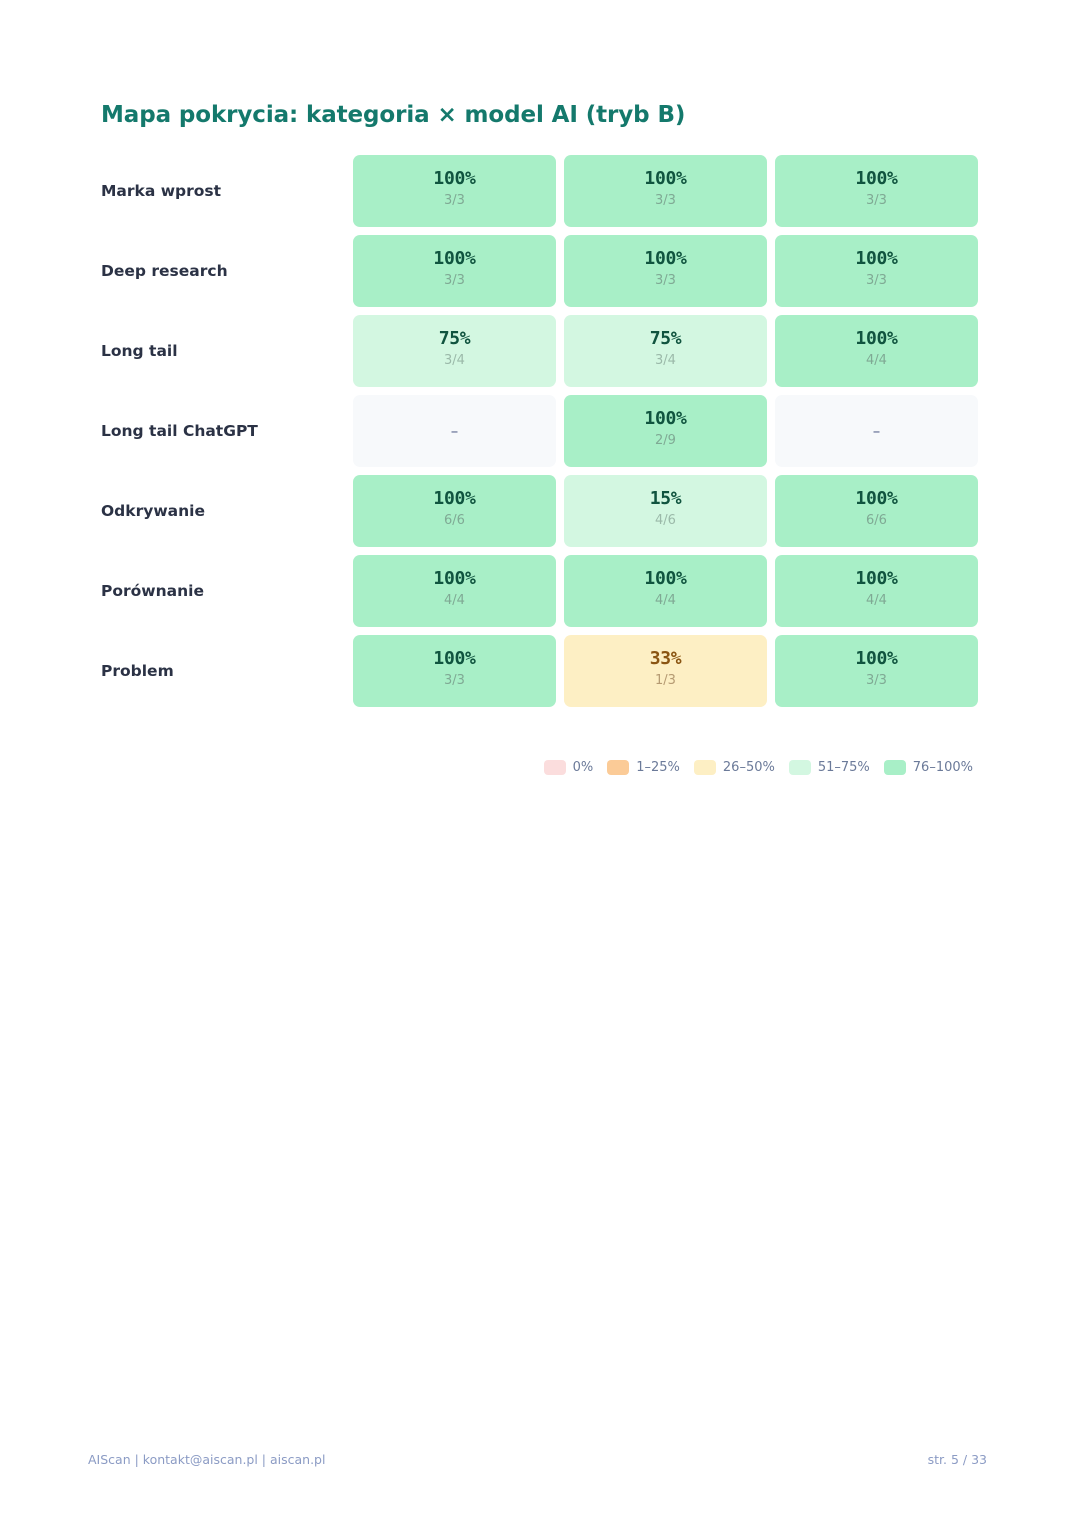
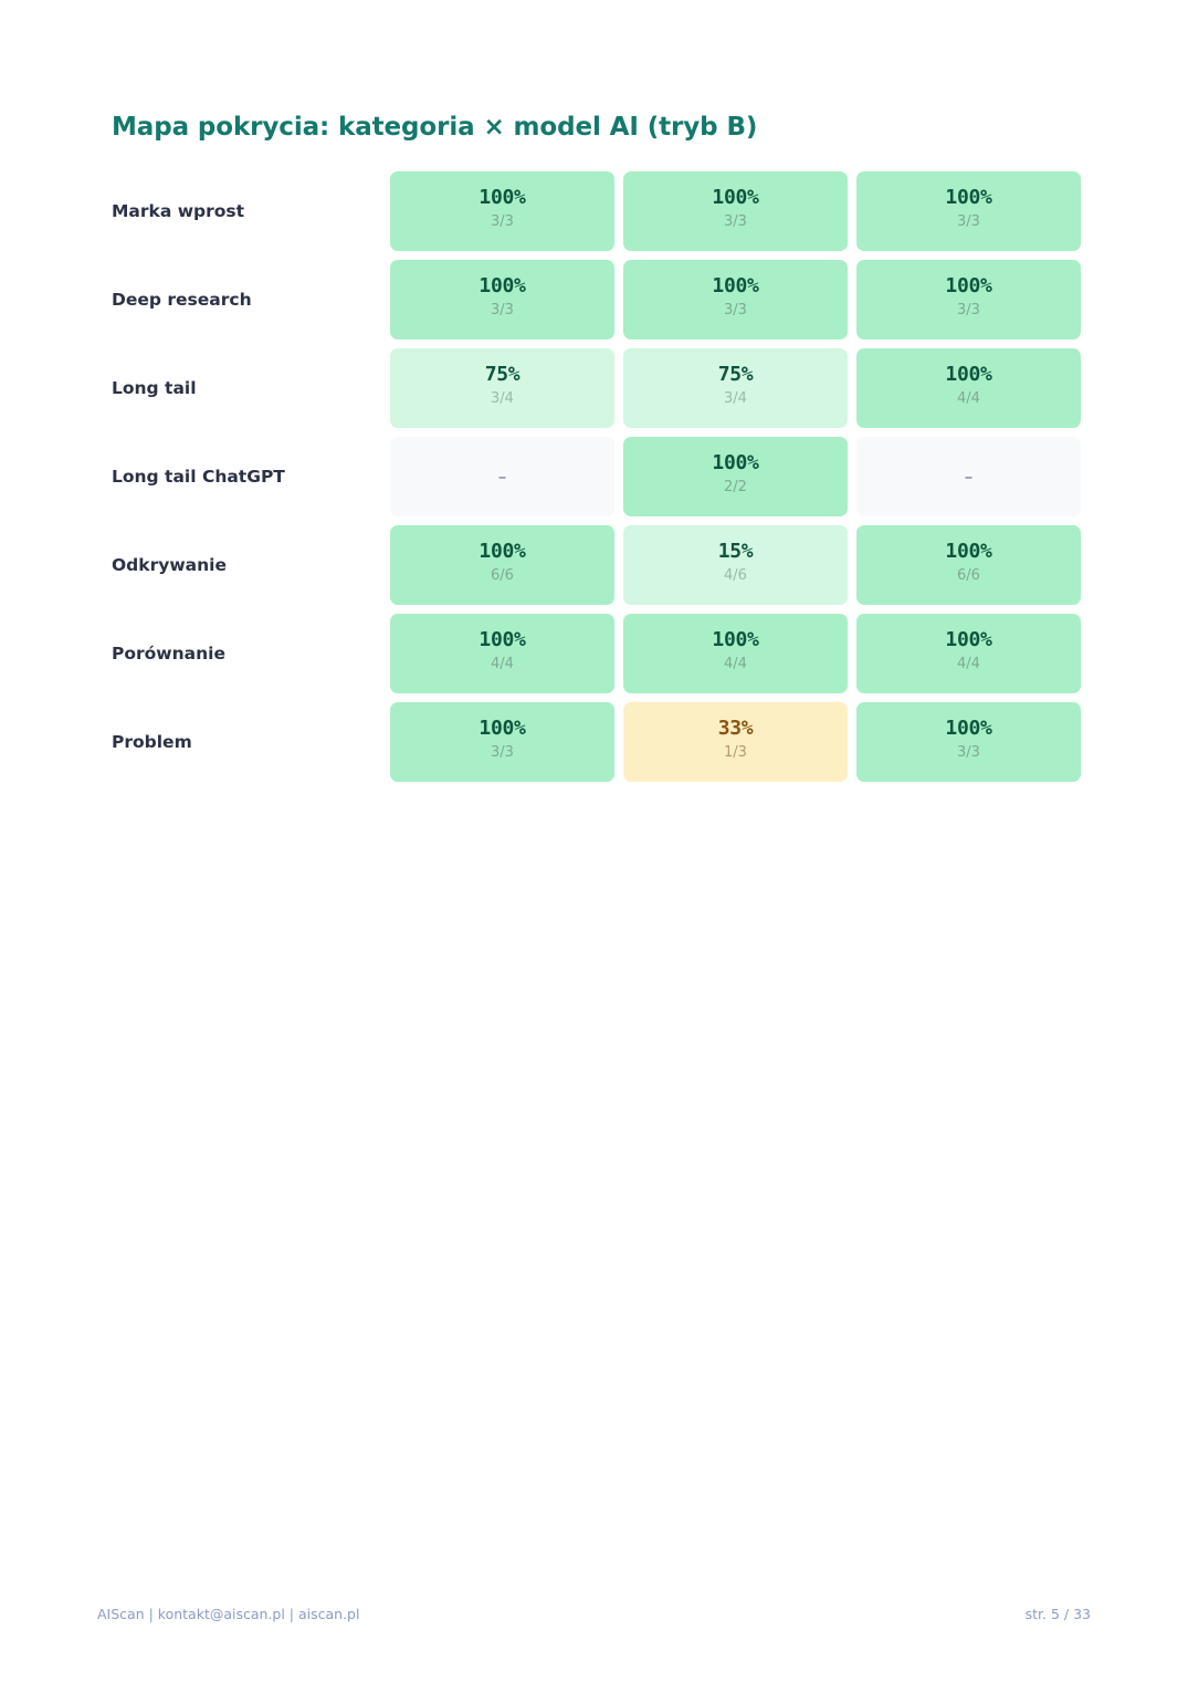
  Mapa pokrycia: kategoria × model AI (tryb B)
  Marka wprost
  100%
  3/3
  100%
  3/3
  100%
  3/3
  Deep research
  100%
  3/3
  100%
  3/3
  100%
  3/3
  Long tail
  75%
  3/4
  75%
  3/4
  100%
  4/4
  Long tail ChatGPT
  –
  100%
- 2/9
+ 2/2
  –
  Odkrywanie
  100%
  6/6
  15%
  4/6
  100%
  6/6
  Porównanie
  100%
  4/4
  100%
  4/4
  100%
  4/4
  Problem
  100%
  3/3
  33%
  1/3
  100%
  3/3
- 0%
- 1–25%
- 26–50%
- 51–75%
- 76–100%
  AIScan | kontakt@aiscan.pl | aiscan.pl
  str. 5 / 33
